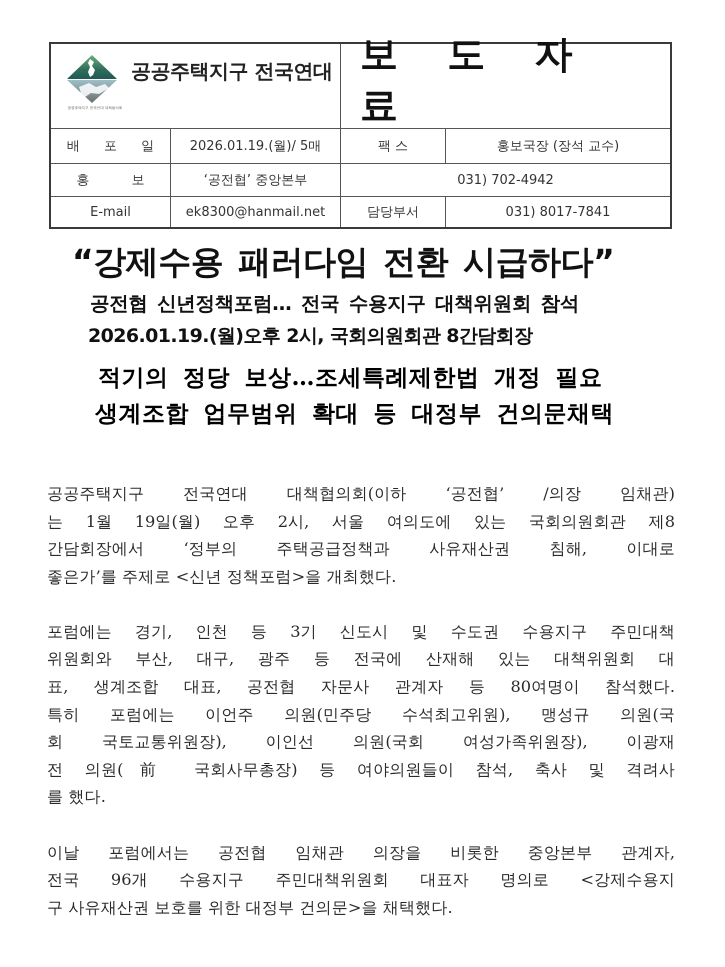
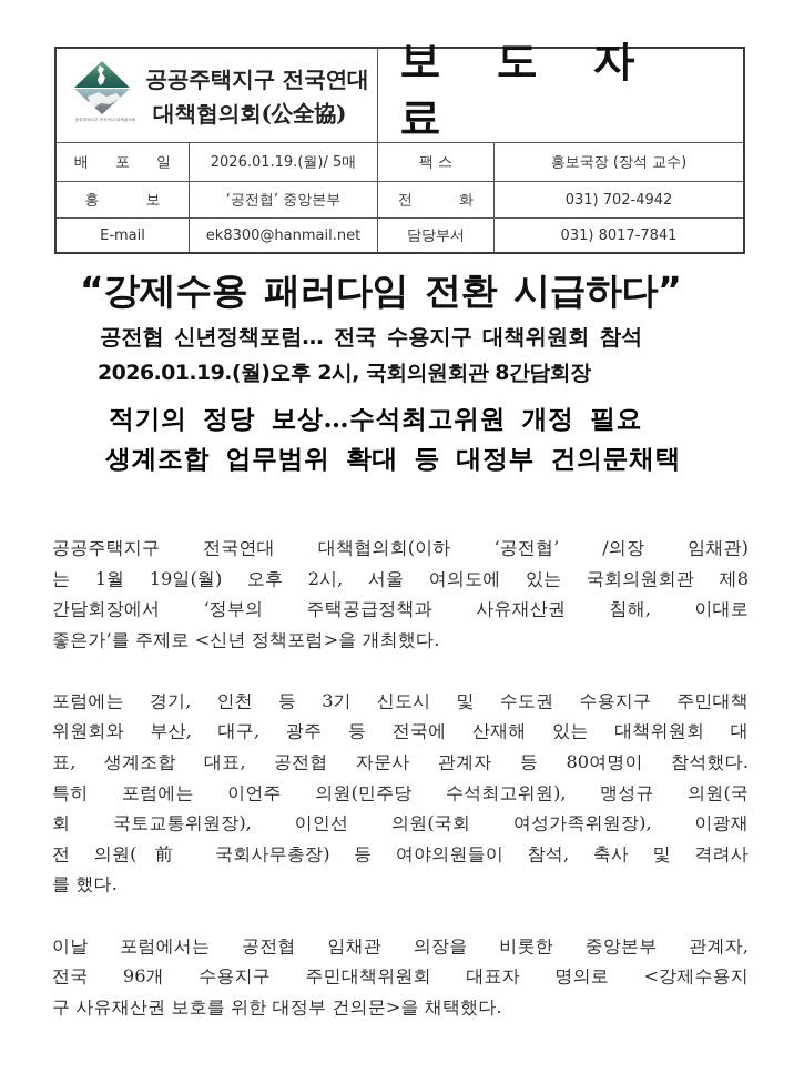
  공공주택지구 전국연대
+ 대책협의회(公全協)
  보 도 자 료
  배 포 일
  2026.01.19.(월)/ 5매
  팩 스
  홍보국장 (장석 교수)
  홍 보
  ‘공전협’ 중앙본부
+ 전 화
  031) 702-4942
  E-mail
  ek8300@hanmail.net
  담당부서
  031) 8017-7841
  “강제수용 패러다임 전환 시급하다”
  공전협 신년정책포럼… 전국 수용지구 대책위원회 참석
  2026.01.19.(월)오후 2시, 국회의원회관 8간담회장
- 적기의 정당 보상…조세특례제한법 개정 필요
+ 적기의 정당 보상…수석최고위원 개정 필요
  생계조합 업무범위 확대 등 대정부 건의문채택
  공공주택지구 전국연대 대책협의회(이하 ‘공전협’ /의장 임채관)
  는 1월 19일(월) 오후 2시, 서울 여의도에 있는 국회의원회관 제8
  간담회장에서 ‘정부의 주택공급정책과 사유재산권 침해, 이대로
  좋은가’를 주제로 <신년 정책포럼>을 개최했다.
  포럼에는 경기, 인천 등 3기 신도시 및 수도권 수용지구 주민대책
  위원회와 부산, 대구, 광주 등 전국에 산재해 있는 대책위원회 대
  표, 생계조합 대표, 공전협 자문사 관계자 등 80여명이 참석했다.
  특히 포럼에는 이언주 의원(민주당 수석최고위원), 맹성규 의원(국
  회 국토교통위원장), 이인선 의원(국회 여성가족위원장), 이광재
  전 의원(前 국회사무총장) 등 여야의원들이 참석, 축사 및 격려사
  를 했다.
  이날 포럼에서는 공전협 임채관 의장을 비롯한 중앙본부 관계자,
  전국 96개 수용지구 주민대책위원회 대표자 명의로 <강제수용지
  구 사유재산권 보호를 위한 대정부 건의문>을 채택했다.
